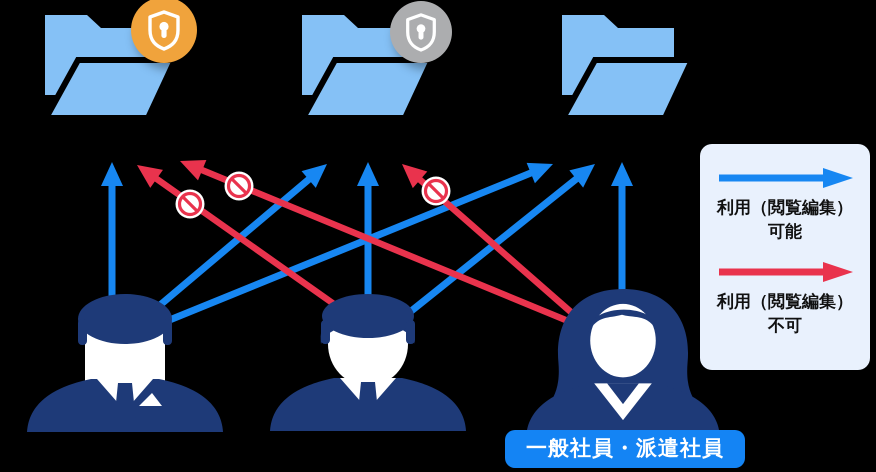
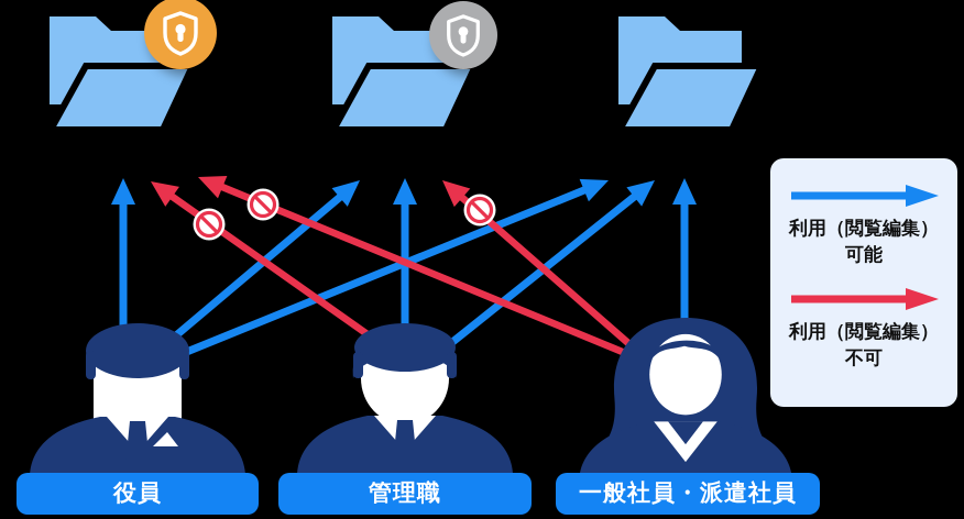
+ 役員
+ 管理職
  一般社員・派遣社員
  利用（閲覧編集）
  可能
  利用（閲覧編集）
  不可
